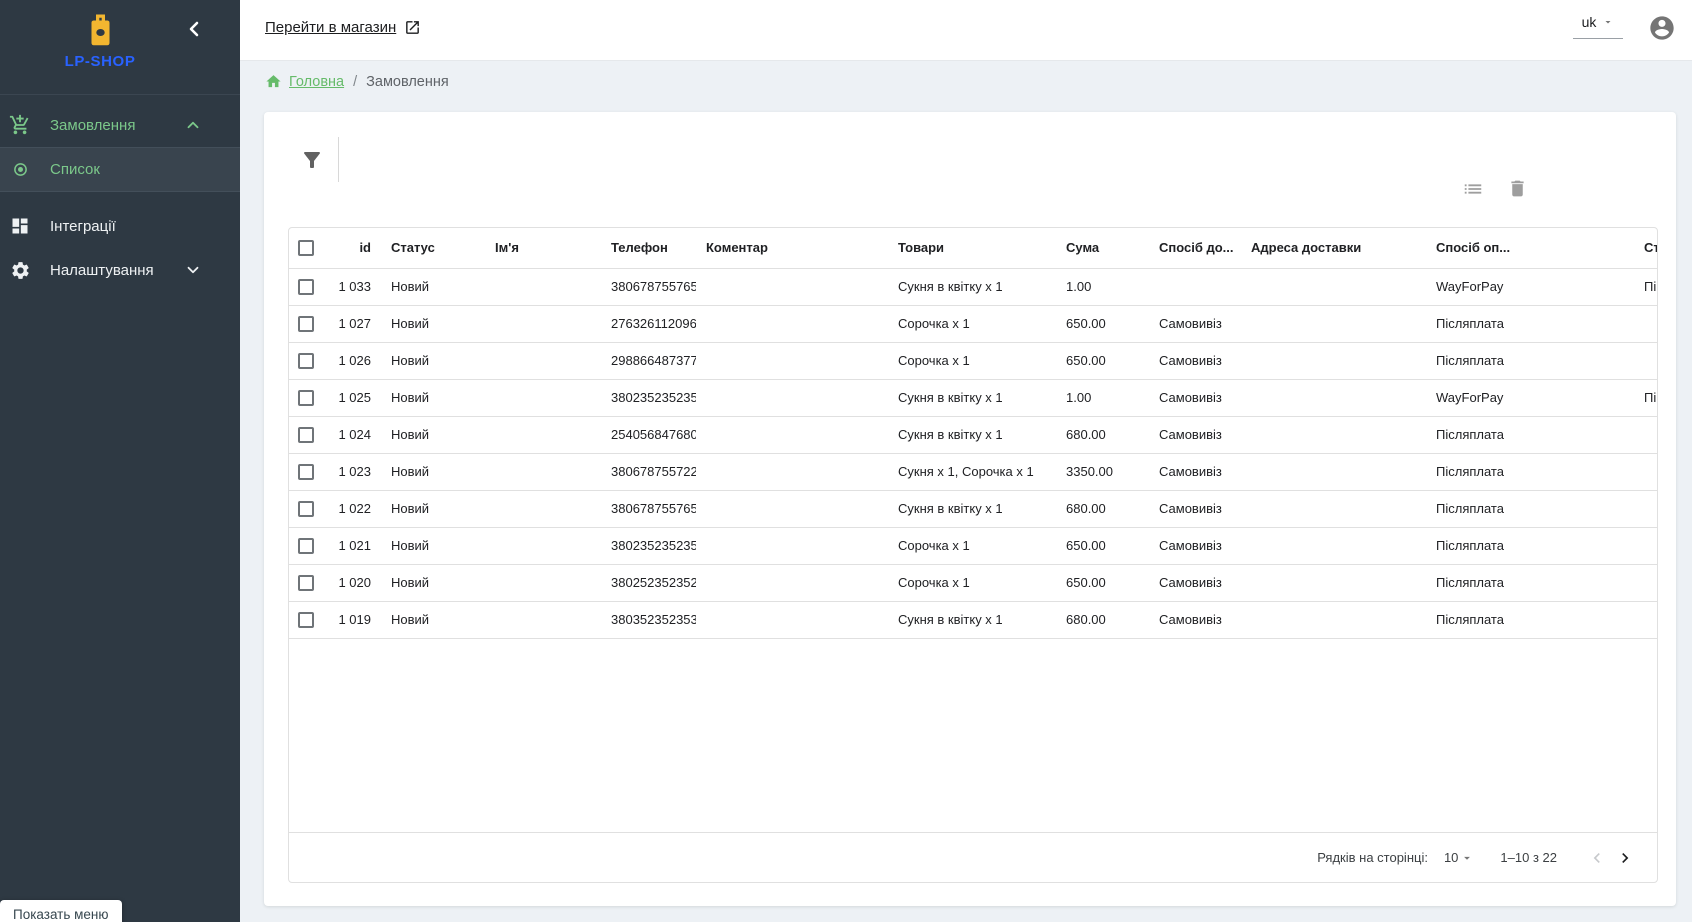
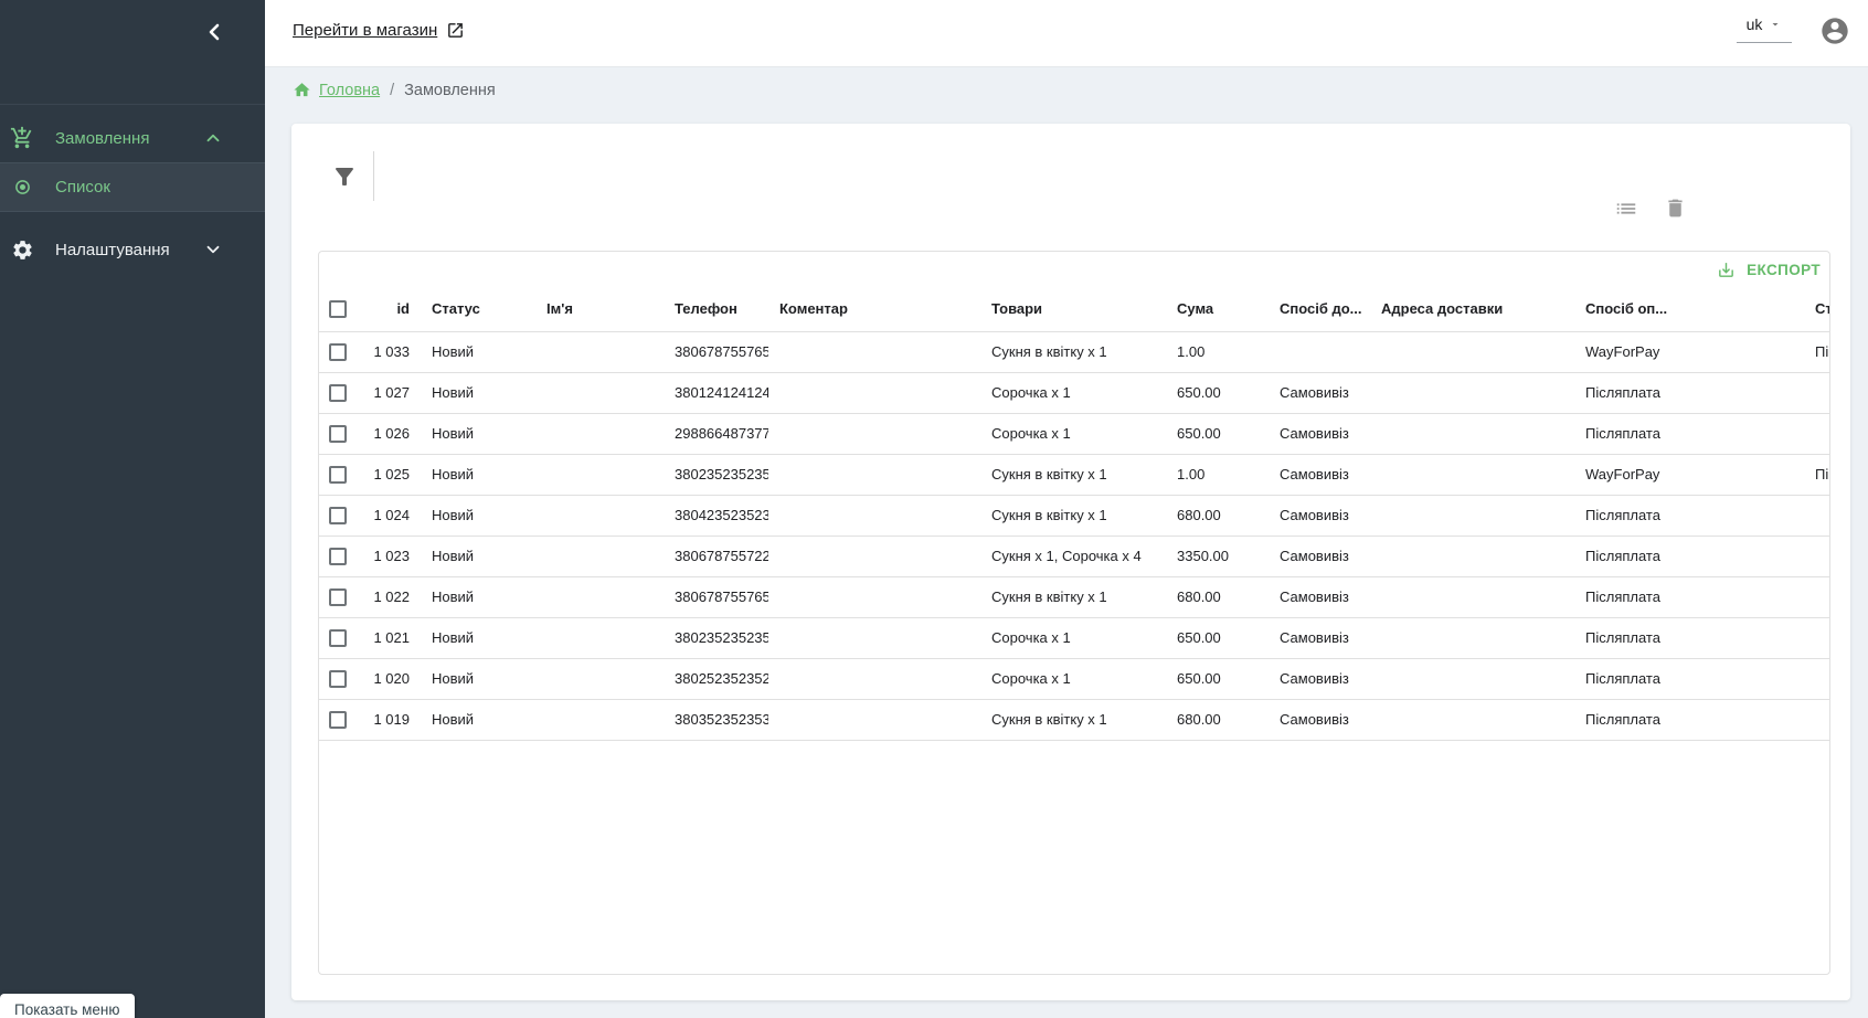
- LP-SHOP
  Замовлення
  Список
- Інтеграції
  Налаштування
  Показать меню
  Перейти в магазин
  uk
  Головна
  /
  Замовлення
+ ЕКСПОРТ
  	id	Статус	Ім'я	Телефон	Коментар	Товари	Сума	Спосіб до...	Адреса доставки	Спосіб оп...	Ст
  	1 033	Новий		380678755765		Сукня в квітку x 1	1.00			WayForPay	Пі
- 	1 027	Новий		276326112096		Сорочка x 1	650.00	Самовивіз		Післяплата
+ 	1 027	Новий		380124124124		Сорочка x 1	650.00	Самовивіз		Післяплата
  	1 026	Новий		298866487377		Сорочка x 1	650.00	Самовивіз		Післяплата
  	1 025	Новий		380235235235		Сукня в квітку x 1	1.00	Самовивіз		WayForPay	Пі
- 	1 024	Новий		254056847680		Сукня в квітку x 1	680.00	Самовивіз		Післяплата
+ 	1 024	Новий		380423523523		Сукня в квітку x 1	680.00	Самовивіз		Післяплата
- 	1 023	Новий		380678755722		Сукня x 1, Сорочка x 1	3350.00	Самовивіз		Післяплата
+ 	1 023	Новий		380678755722		Сукня x 1, Сорочка x 4	3350.00	Самовивіз		Післяплата
  	1 022	Новий		380678755765		Сукня в квітку x 1	680.00	Самовивіз		Післяплата
  	1 021	Новий		380235235235		Сорочка x 1	650.00	Самовивіз		Післяплата
  	1 020	Новий		380252352352		Сорочка x 1	650.00	Самовивіз		Післяплата
  	1 019	Новий		380352352353		Сукня в квітку x 1	680.00	Самовивіз		Післяплата
- Рядків на сторінці:
- 10
- 1–10 з 22
